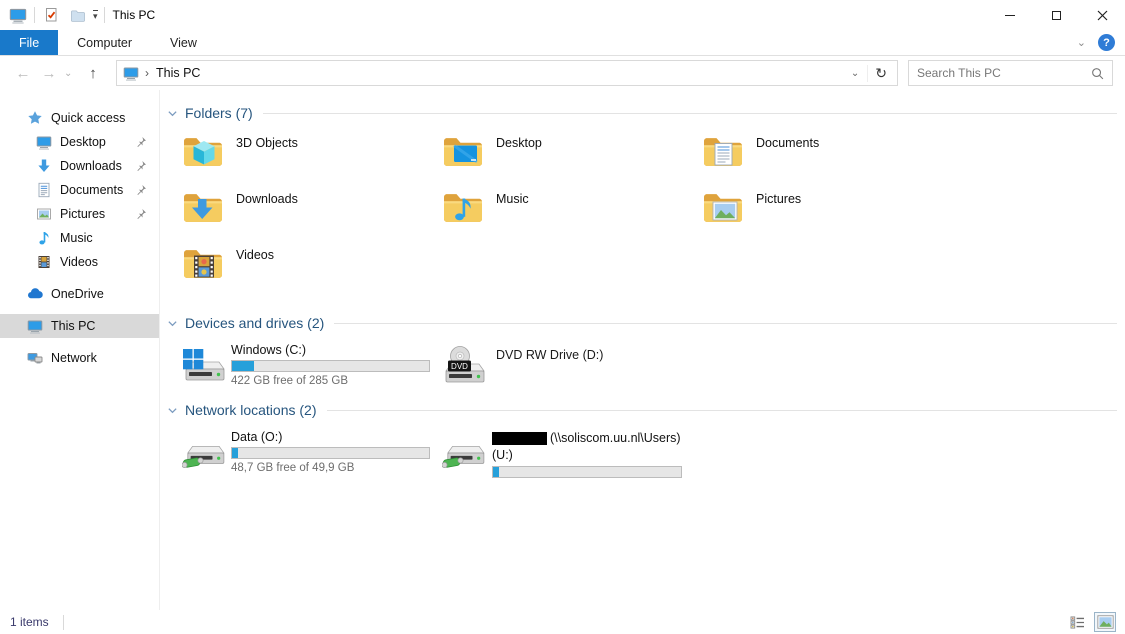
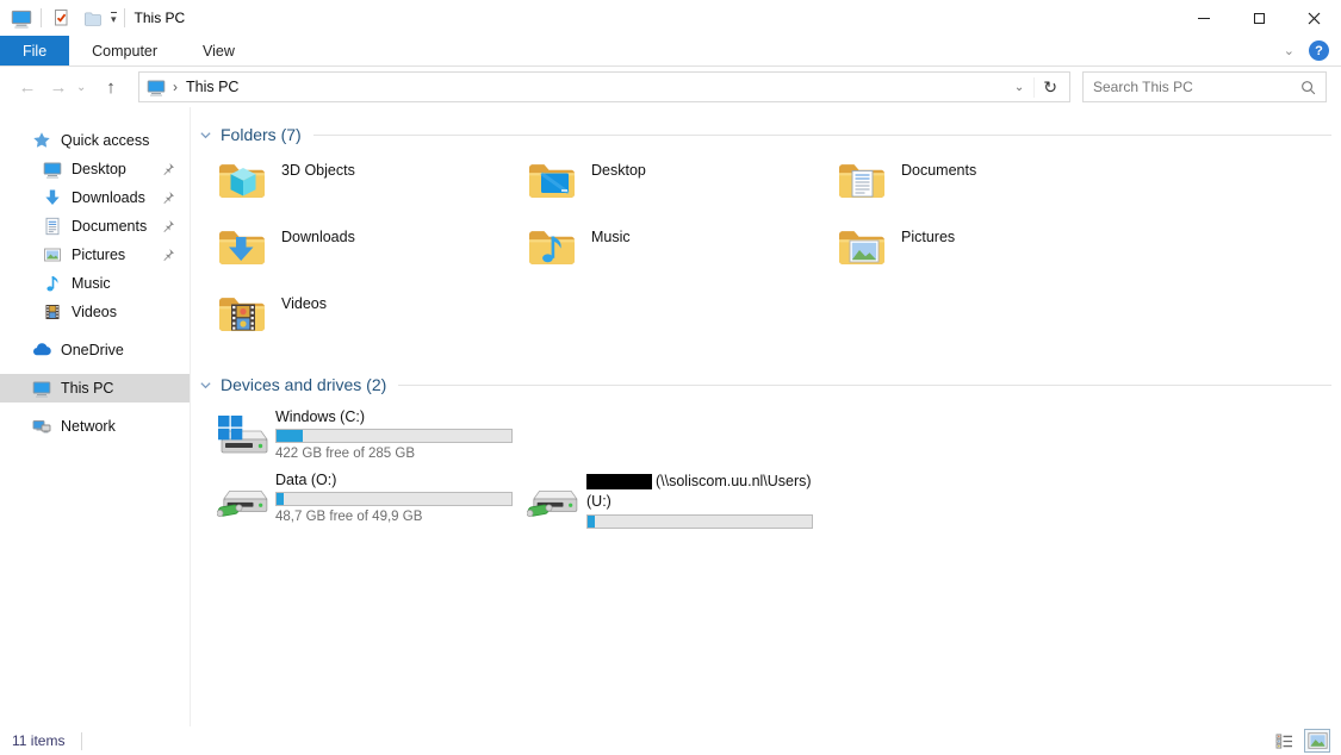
  ▾
  This PC
  File
  Computer
  View
  ⌄
  ?
  ←
  →
  ⌄
  ↑
  ›
  This PC
  ⌄
  ↻
  Search This PC
  Quick access
  Desktop
  Downloads
  Documents
  Pictures
  Music
  Videos
  OneDrive
  This PC
  Network
  Folders (7)
  3D Objects
  Desktop
  Documents
  Downloads
  Music
  Pictures
  Videos
  Devices and drives (2)
  Windows (C:)
  422 GB free of 285 GB
- DVD
- DVD RW Drive (D:)
- Network locations (2)
  Data (O:)
  48,7 GB free of 49,9 GB
  (\\soliscom.uu.nl\Users)
  (U:)
- 1 items
+ 11 items
